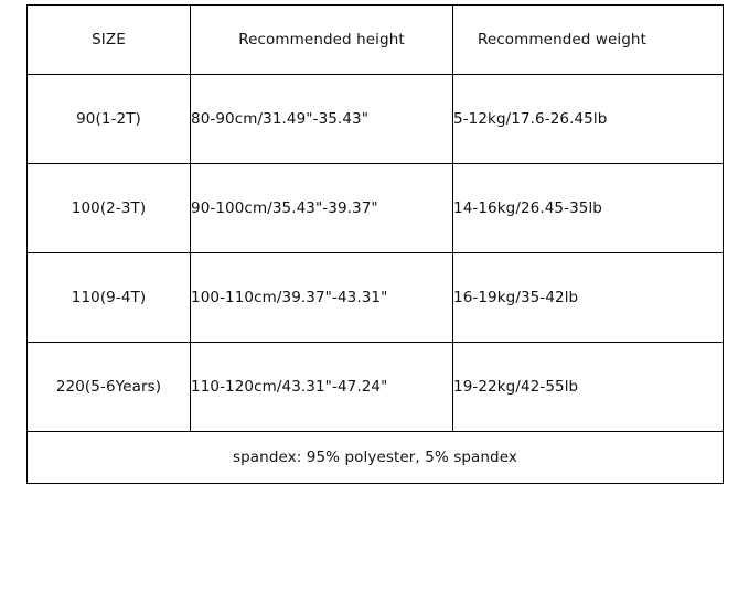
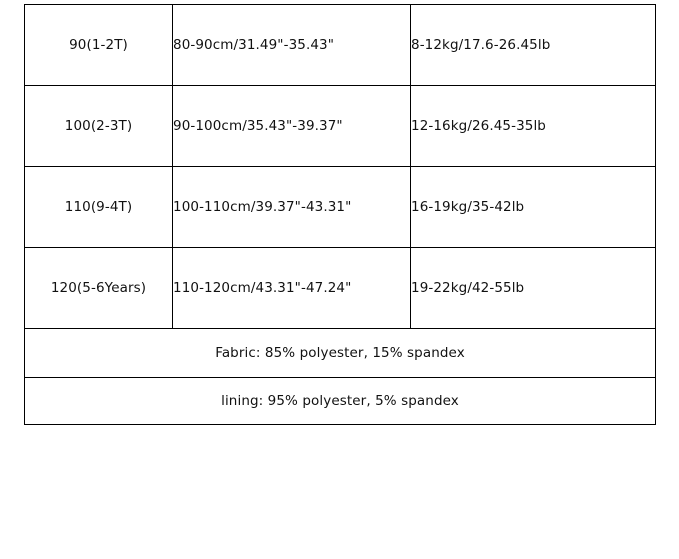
- SIZE	Recommended height	Recommended weight
- 90(1-2T)	80-90cm/31.49"-35.43"	5-12kg/17.6-26.45lb
+ 90(1-2T)	80-90cm/31.49"-35.43"	8-12kg/17.6-26.45lb
- 100(2-3T)	90-100cm/35.43"-39.37"	14-16kg/26.45-35lb
+ 100(2-3T)	90-100cm/35.43"-39.37"	12-16kg/26.45-35lb
  110(9-4T)	100-110cm/39.37"-43.31"	16-19kg/35-42lb
- 220(5-6Years)	110-120cm/43.31"-47.24"	19-22kg/42-55lb
+ 120(5-6Years)	110-120cm/43.31"-47.24"	19-22kg/42-55lb
+ Fabric: 85% polyester, 15% spandex
- spandex: 95% polyester, 5% spandex
+ lining: 95% polyester, 5% spandex
